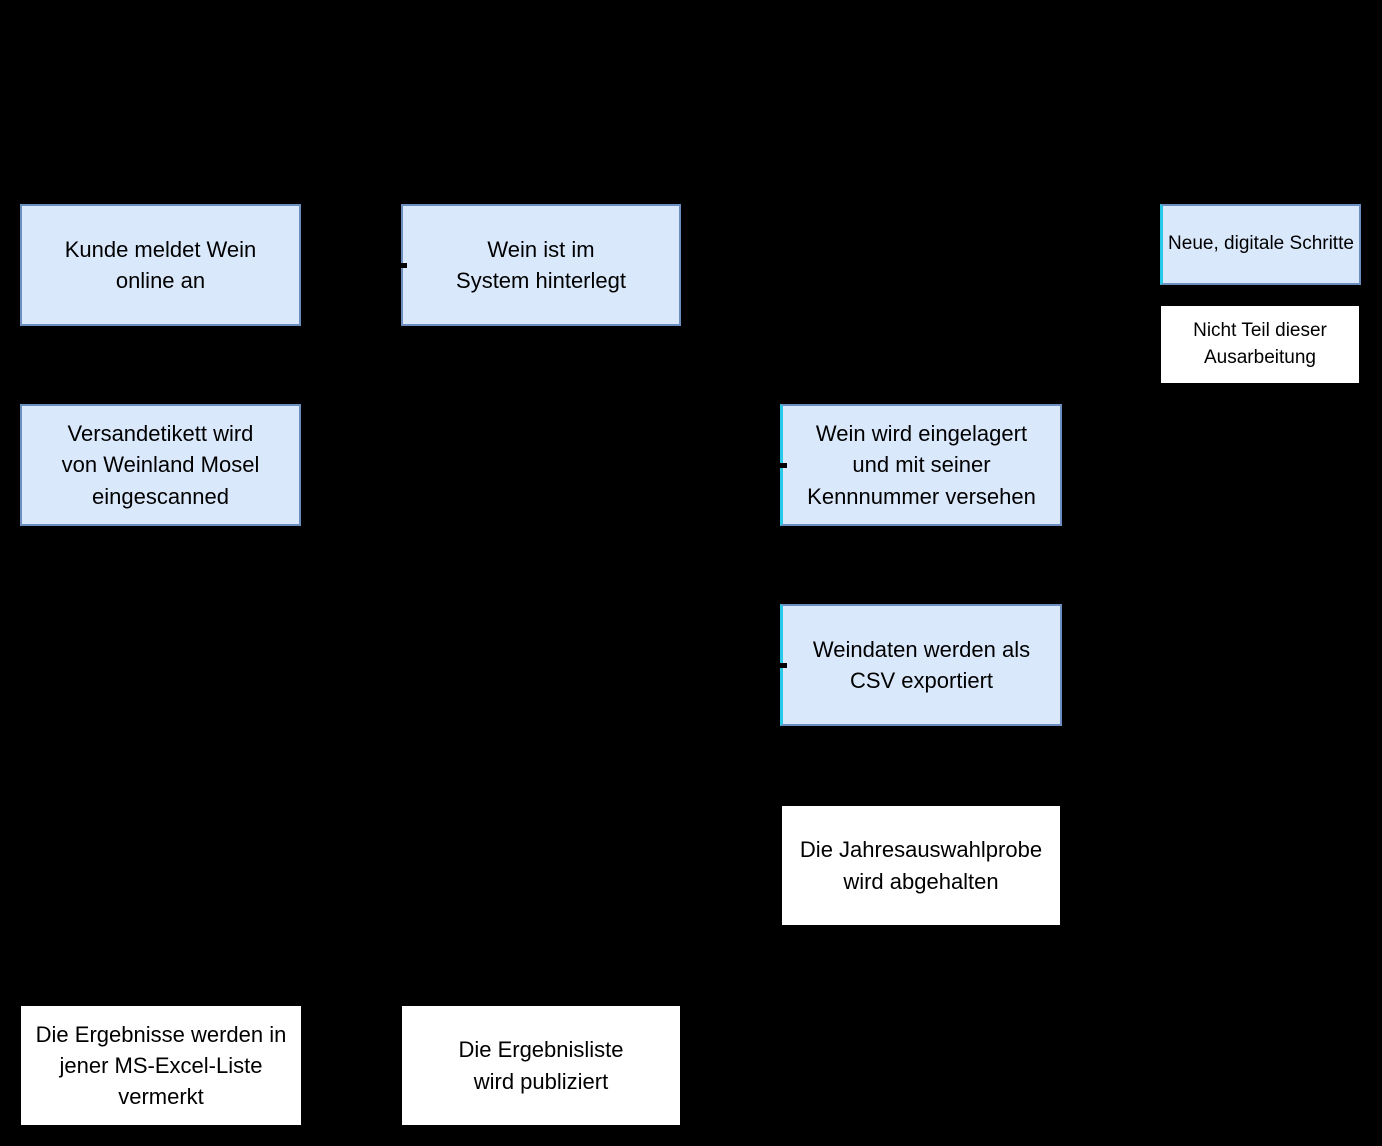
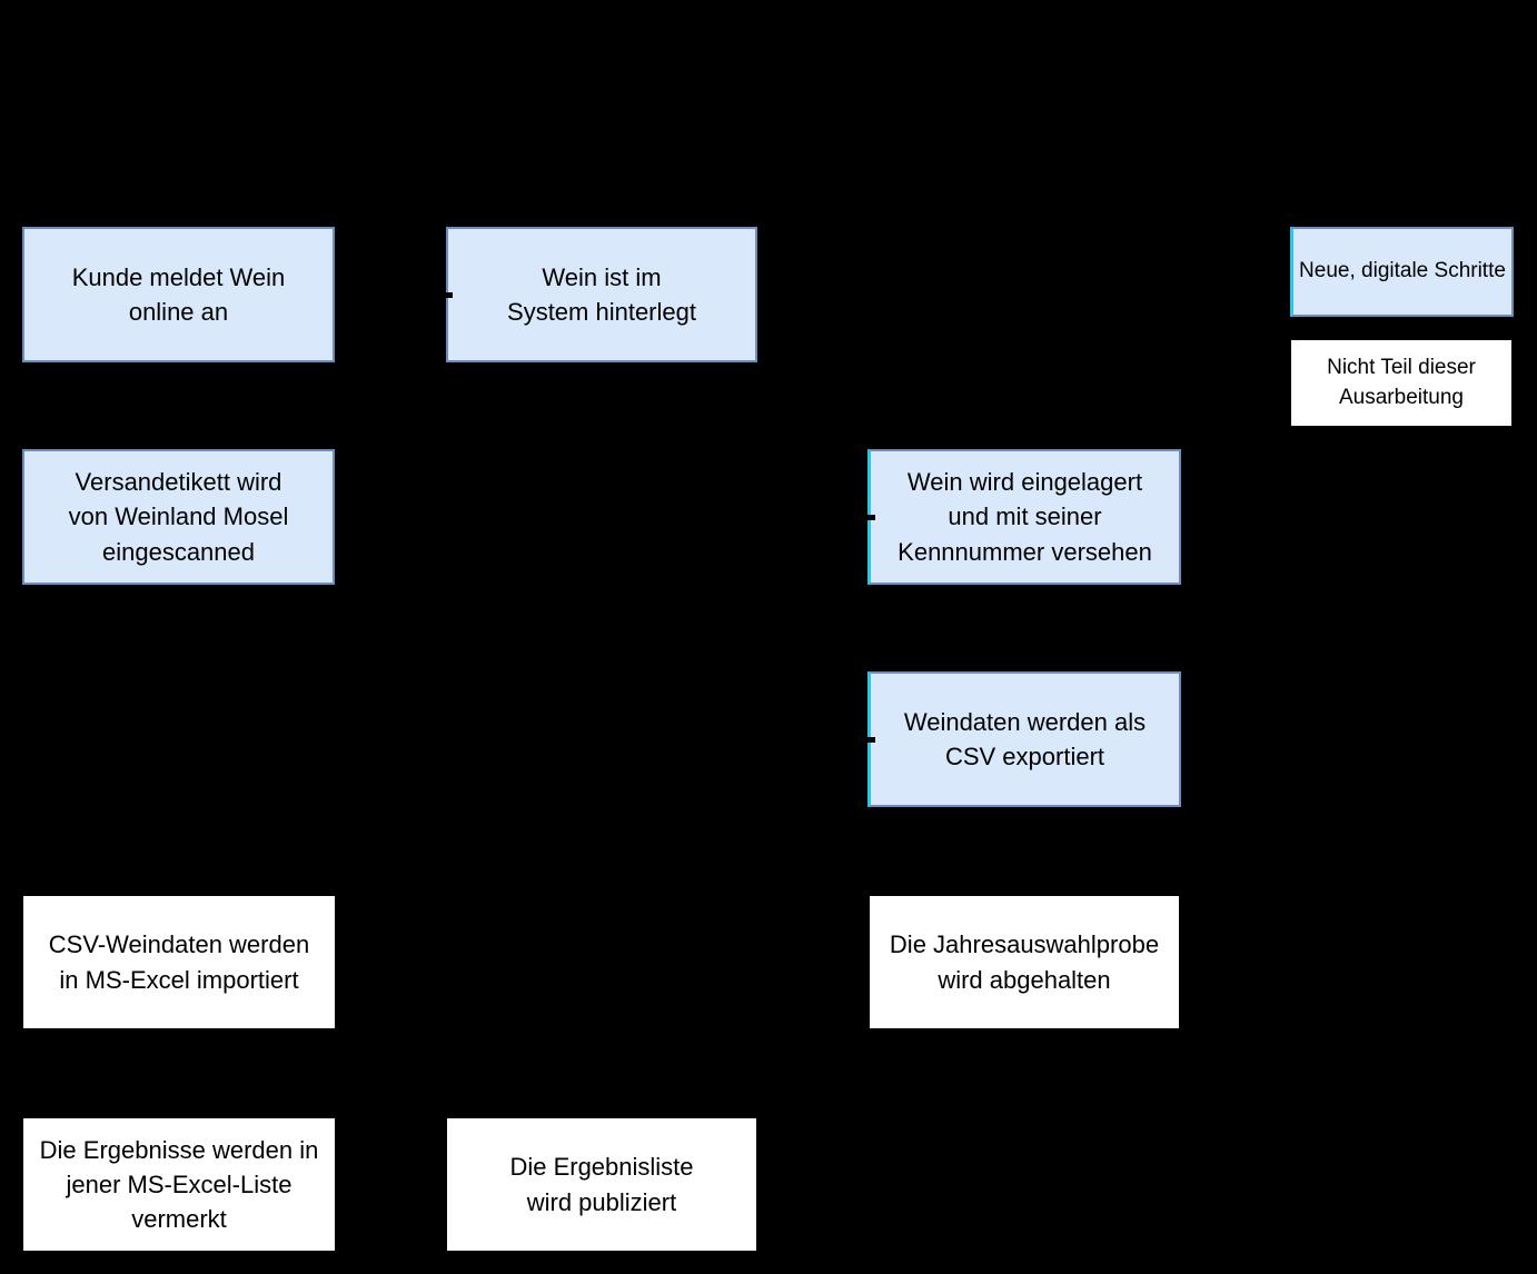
  Kunde meldet Wein
  online an
  Wein ist im
  System hinterlegt
  Neue, digitale Schritte
  Nicht Teil dieser
  Ausarbeitung
  Versandetikett wird
  von Weinland Mosel
  eingescanned
  Wein wird eingelagert
  und mit seiner
  Kennnummer versehen
  Weindaten werden als
  CSV exportiert
+ CSV-Weindaten werden
+ in MS-Excel importiert
  Die Jahresauswahlprobe
  wird abgehalten
  Die Ergebnisse werden in
  jener MS-Excel-Liste
  vermerkt
  Die Ergebnisliste
  wird publiziert
